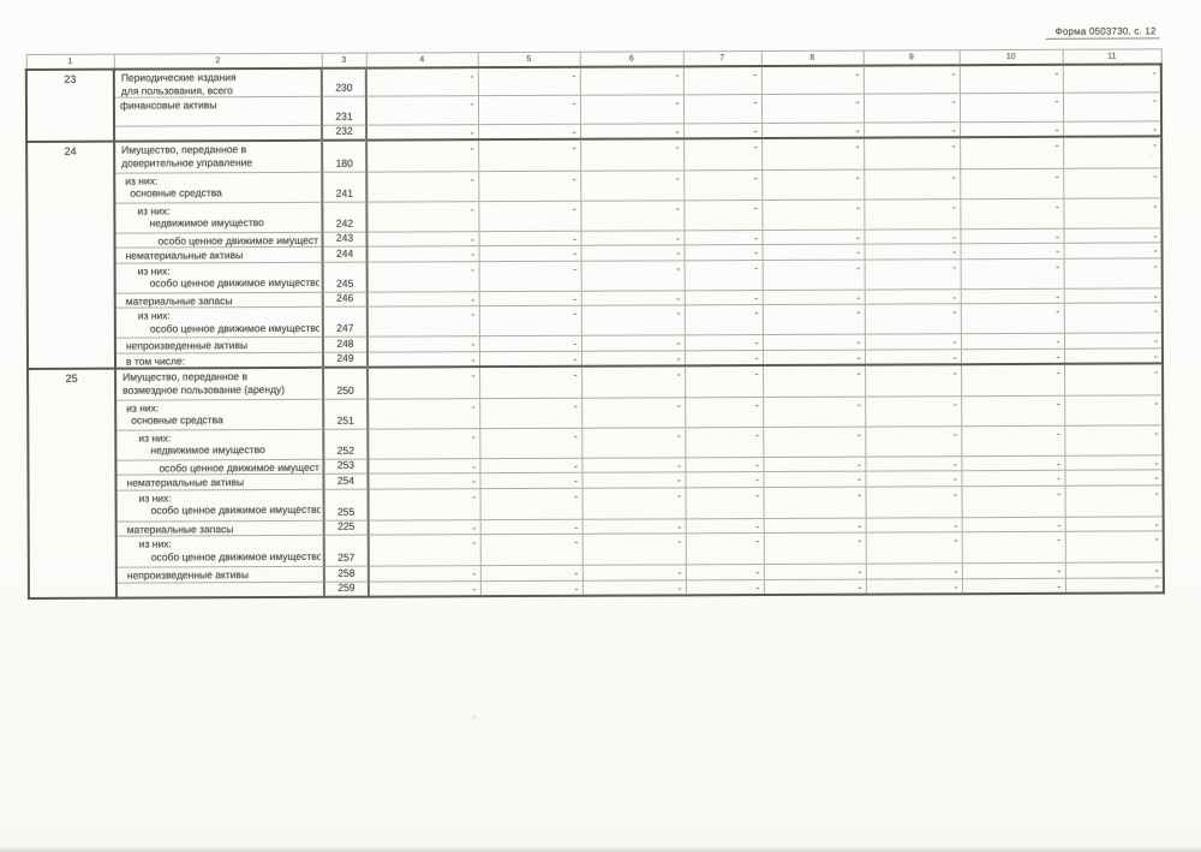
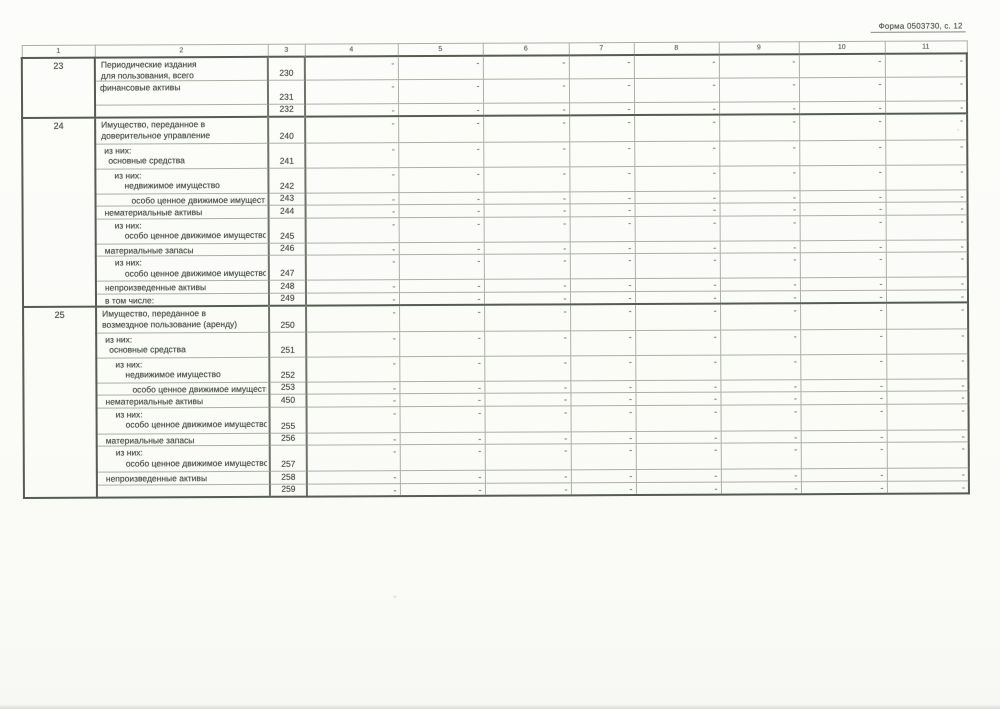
  Форма 0503730, с. 12
  23	Периодические изданиядля пользования, всего	230	-	-	-	-	-	-	-	-
  финансовые активы	231	-	-	-	-	-	-	-	-
  	232	-	-	-	-	-	-	-	-
- 24	Имущество, переданное вдоверительное управление	180	-	-	-	-	-	-	-	-
+ 24	Имущество, переданное вдоверительное управление	240	-	-	-	-	-	-	-	-
  из них:основные средства	241	-	-	-	-	-	-	-	-
  из них:недвижимое имущество	242	-	-	-	-	-	-	-	-
  особо ценное движимое имущест	243	-	-	-	-	-	-	-	-
  нематериальные активы	244	-	-	-	-	-	-	-	-
  из них:особо ценное движимое имущество	245	-	-	-	-	-	-	-	-
  материальные запасы	246	-	-	-	-	-	-	-	-
  из них:особо ценное движимое имущество	247	-	-	-	-	-	-	-	-
  непроизведенные активы	248	-	-	-	-	-	-	-	-
  в том числе:	249	-	-	-	-	-	-	-	-
  25	Имущество, переданное ввозмездное пользование (аренду)	250	-	-	-	-	-	-	-	-
  из них:основные средства	251	-	-	-	-	-	-	-	-
  из них:недвижимое имущество	252	-	-	-	-	-	-	-	-
  особо ценное движимое имущест	253	-	-	-	-	-	-	-	-
- нематериальные активы	254	-	-	-	-	-	-	-	-
+ нематериальные активы	450	-	-	-	-	-	-	-	-
  из них:особо ценное движимое имущество	255	-	-	-	-	-	-	-	-
- материальные запасы	225	-	-	-	-	-	-	-	-
+ материальные запасы	256	-	-	-	-	-	-	-	-
  из них:особо ценное движимое имущество	257	-	-	-	-	-	-	-	-
  непроизведенные активы	258	-	-	-	-	-	-	-	-
  	259	-	-	-	-	-	-	-	-
